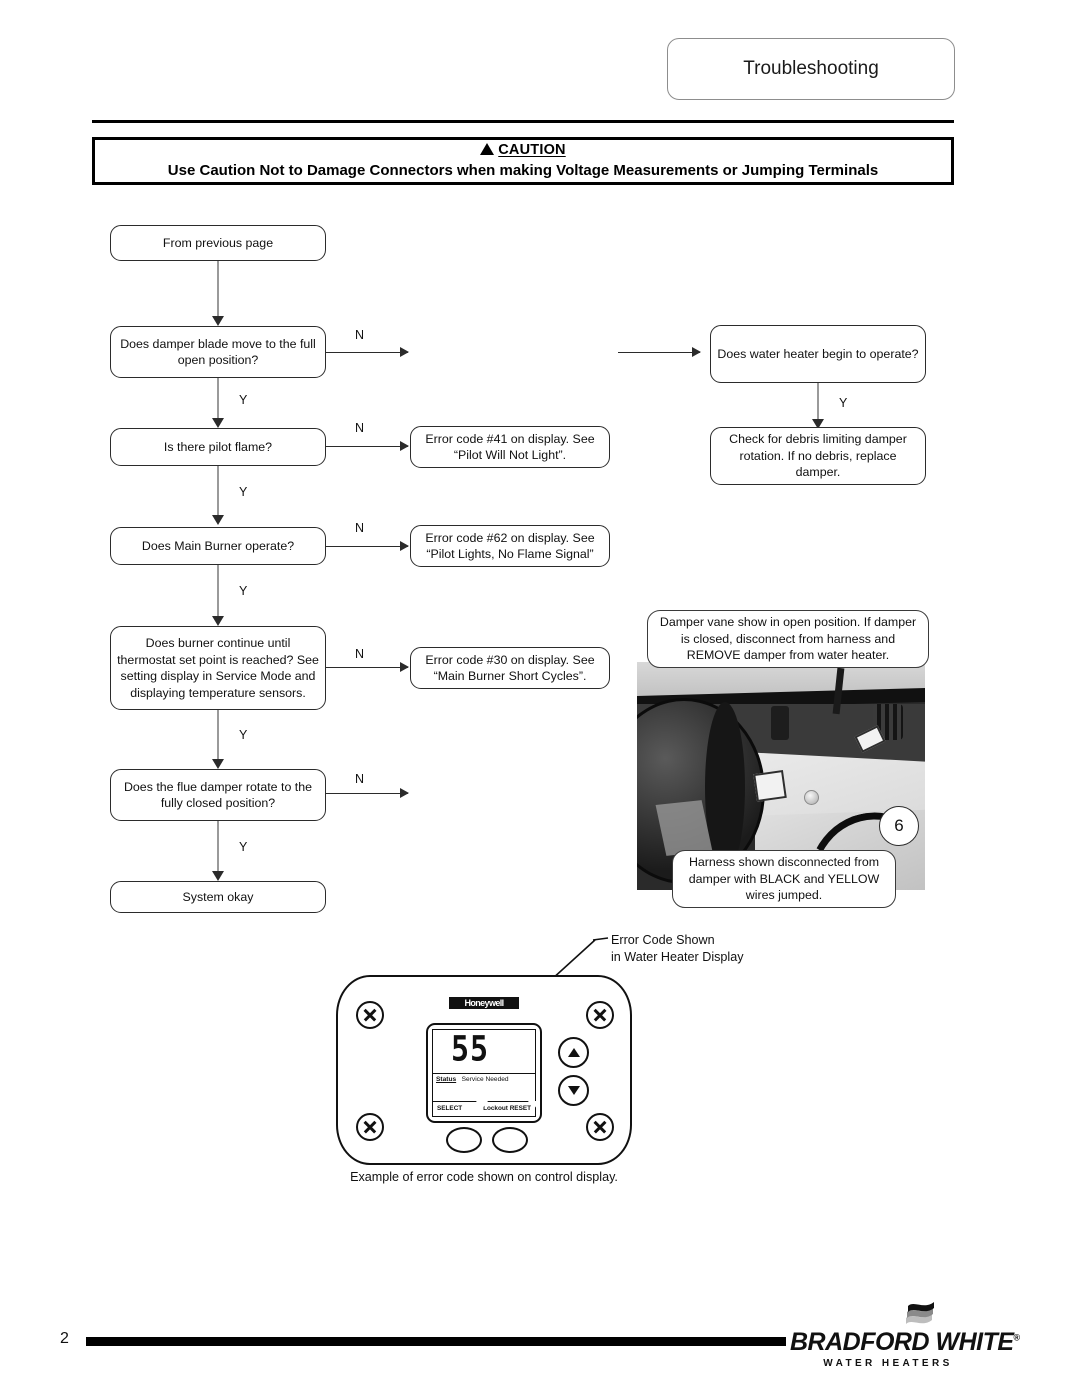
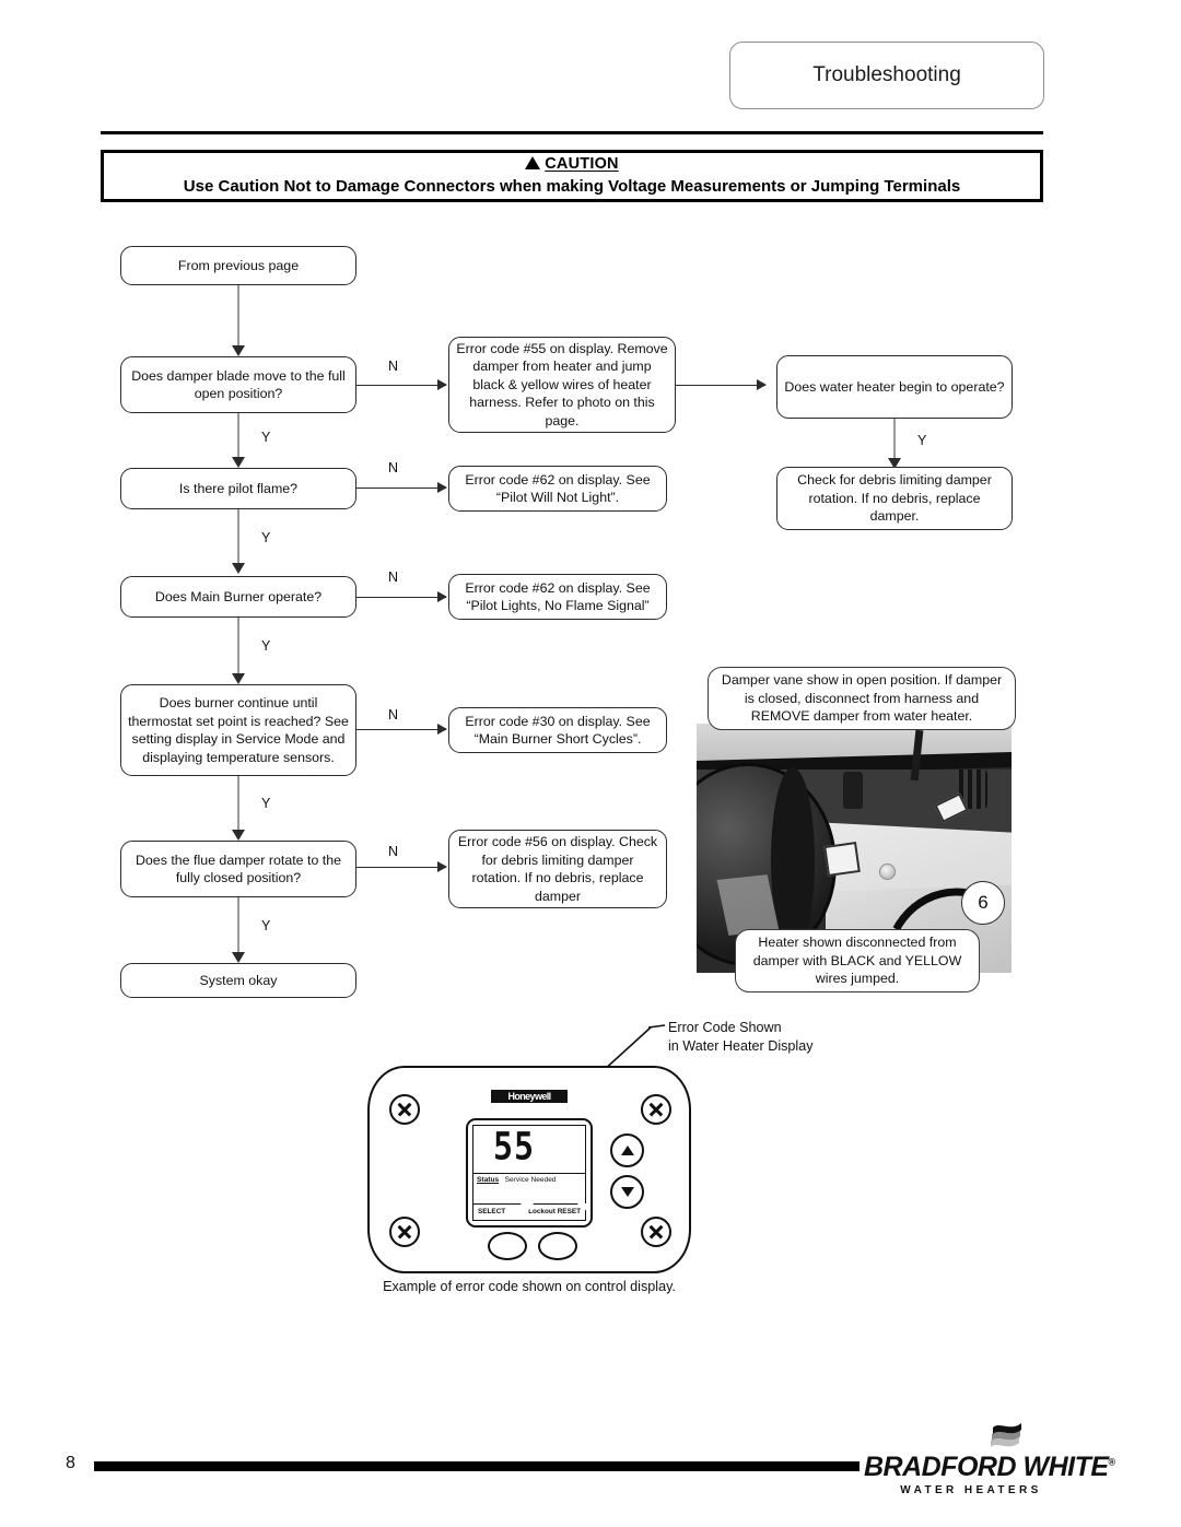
  Troubleshooting
  CAUTION
  Use Caution Not to Damage Connectors when making Voltage Measurements or Jumping Terminals
  From previous page
  Does damper blade move to the full open position?
  N
  Y
  Is there pilot flame?
  N
  Y
  Does Main Burner operate?
  N
  Y
  Does burner continue until thermostat set point is reached? See setting display in Service Mode and displaying temperature sensors.
  N
  Y
  Does the flue damper rotate to the fully closed position?
  N
  Y
  System okay
+ Error code #55 on display. Remove damper from heater and jump black & yellow wires of heater harness. Refer to photo on this page.
- Error code #41 on display. See “Pilot Will Not Light”.
+ Error code #62 on display. See “Pilot Will Not Light”.
  Error code #62 on display. See “Pilot Lights, No Flame Signal”
  Error code #30 on display. See “Main Burner Short Cycles”.
+ Error code #56 on display. Check for debris limiting damper rotation. If no debris, replace damper
  Does water heater begin to operate?
  Y
  Check for debris limiting damper rotation. If no debris, replace damper.
  Damper vane show in open position. If damper is closed, disconnect from harness and REMOVE damper from water heater.
- Harness shown disconnected from damper with BLACK and YELLOW wires jumped.
+ Heater shown disconnected from damper with BLACK and YELLOW wires jumped.
  6
  Error Code Shown
  in Water Heater Display
  Honeywell
  55
  Example of error code shown on control display.
- 2
+ 8
  BRADFORD WHITE®
  WATER HEATERS
